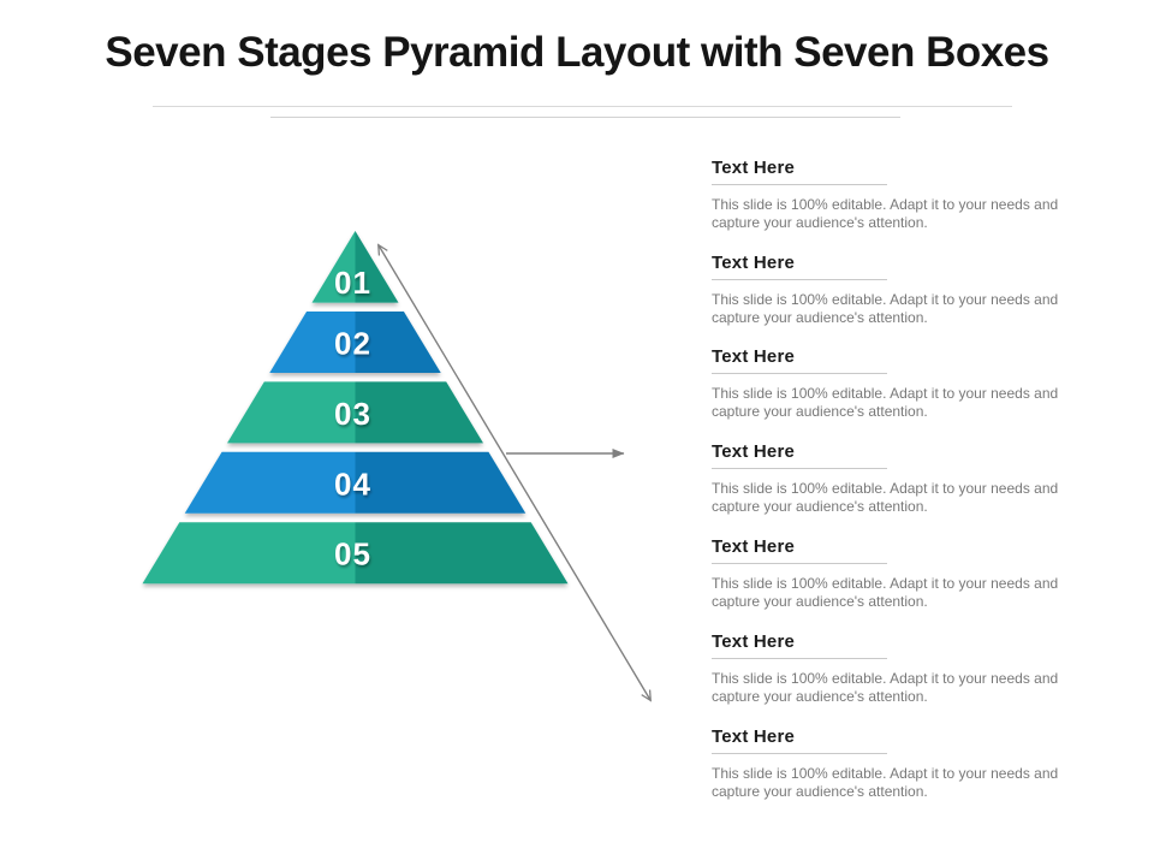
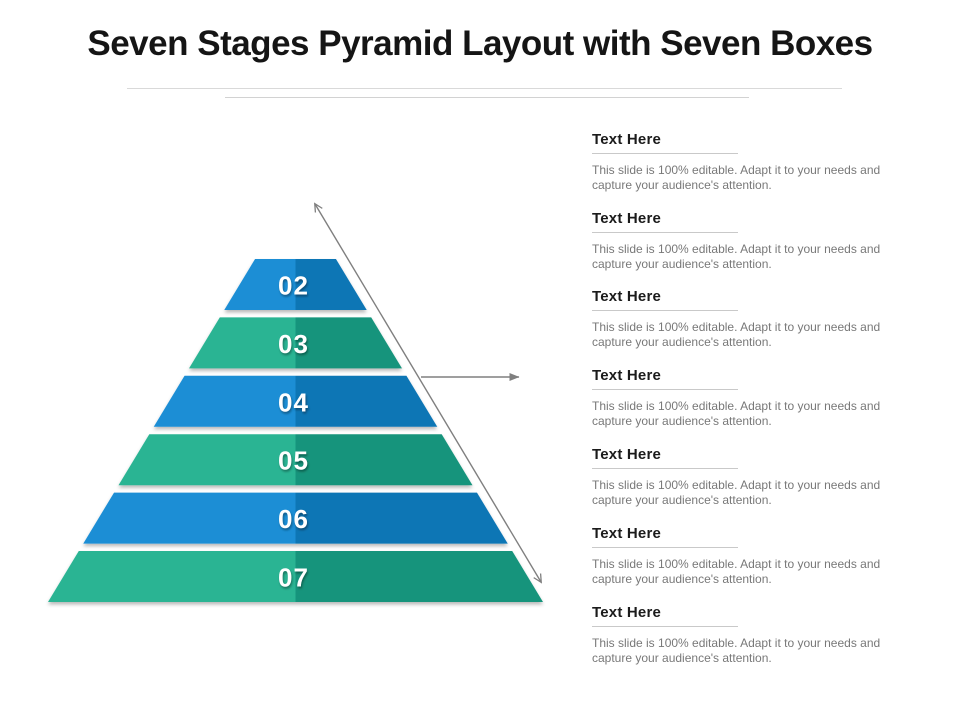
  Seven Stages Pyramid Layout with Seven Boxes
- 01
  02
  03
  04
  05
+ 06
+ 07
  Text Here
  This slide is 100% editable. Adapt it to your needs and capture your audience's attention.
  Text Here
  This slide is 100% editable. Adapt it to your needs and capture your audience's attention.
  Text Here
  This slide is 100% editable. Adapt it to your needs and capture your audience's attention.
  Text Here
  This slide is 100% editable. Adapt it to your needs and capture your audience's attention.
  Text Here
  This slide is 100% editable. Adapt it to your needs and capture your audience's attention.
  Text Here
  This slide is 100% editable. Adapt it to your needs and capture your audience's attention.
  Text Here
  This slide is 100% editable. Adapt it to your needs and capture your audience's attention.
